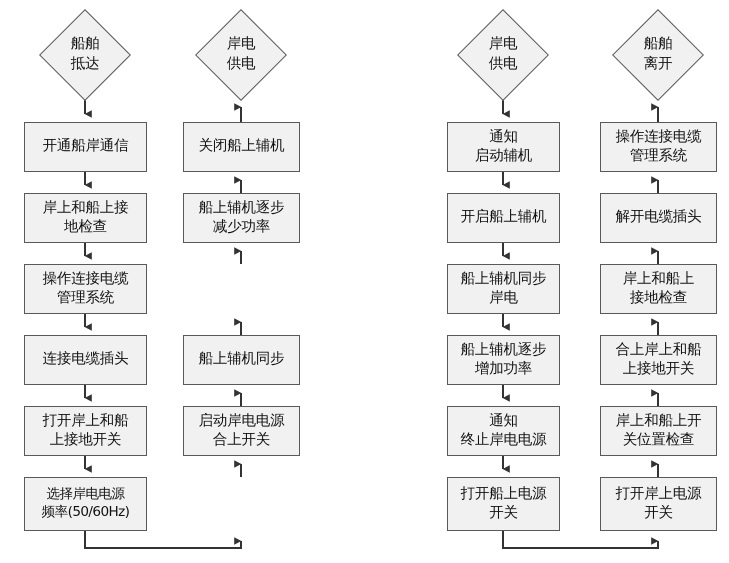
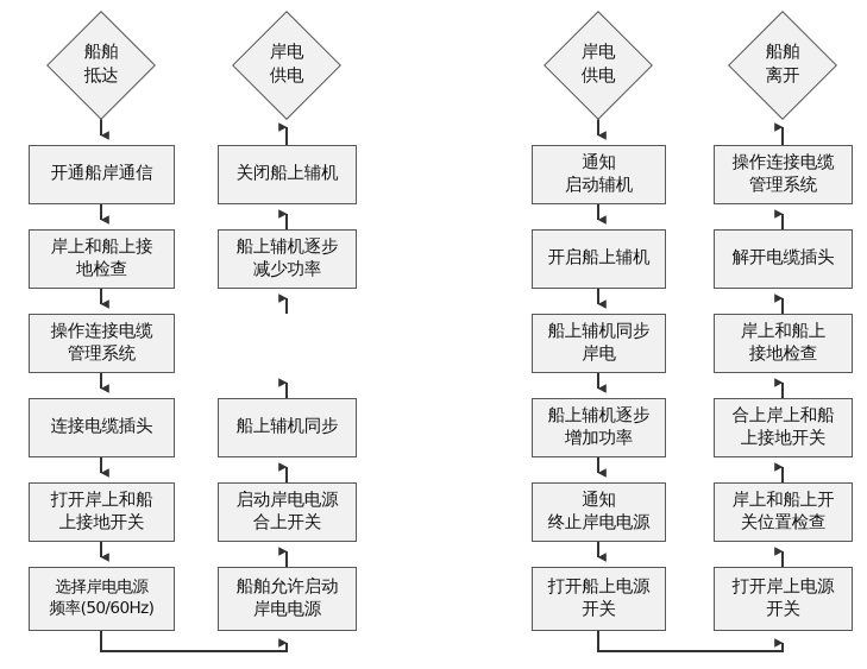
  船舶
  抵达
  开通船岸通信
  岸上和船上接
  地检查
  操作连接电缆
  管理系统
  连接电缆插头
  打开岸上和船
  上接地开关
  选择岸电电源
  频率(50/60Hz)
  岸电
  供电
  关闭船上辅机
  船上辅机逐步
  减少功率
  船上辅机同步
  启动岸电电源
  合上开关
+ 船舶允许启动
+ 岸电电源
  岸电
  供电
  通知
  启动辅机
  开启船上辅机
  船上辅机同步
  岸电
  船上辅机逐步
  增加功率
  通知
  终止岸电电源
  打开船上电源
  开关
  船舶
  离开
  操作连接电缆
  管理系统
  解开电缆插头
  岸上和船上
  接地检查
  合上岸上和船
  上接地开关
  岸上和船上开
  关位置检查
  打开岸上电源
  开关
